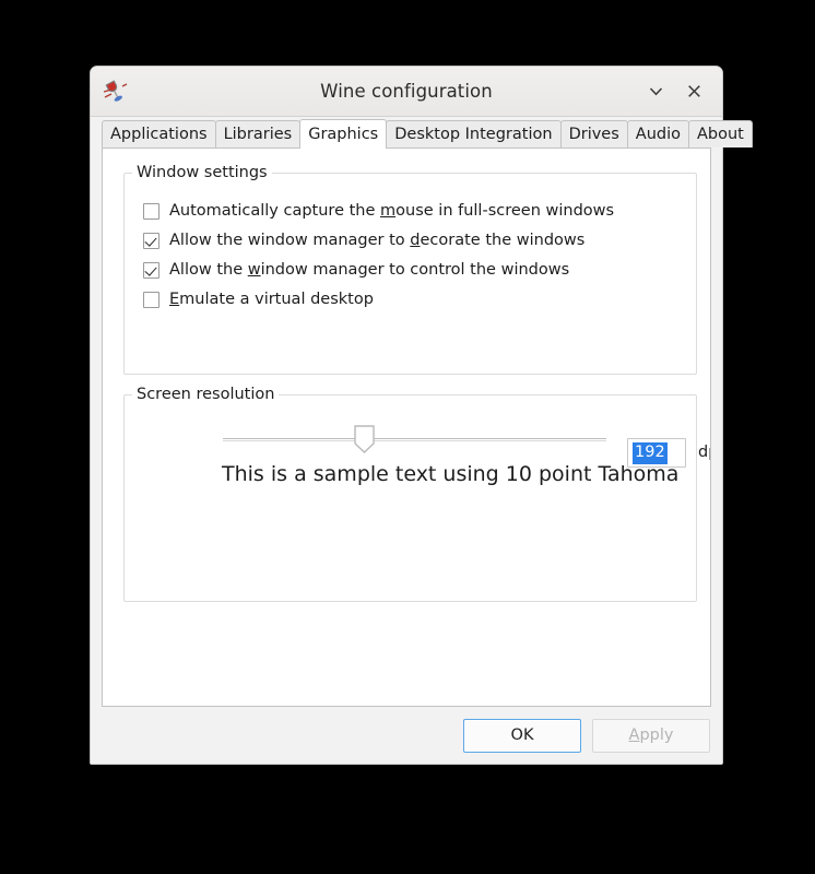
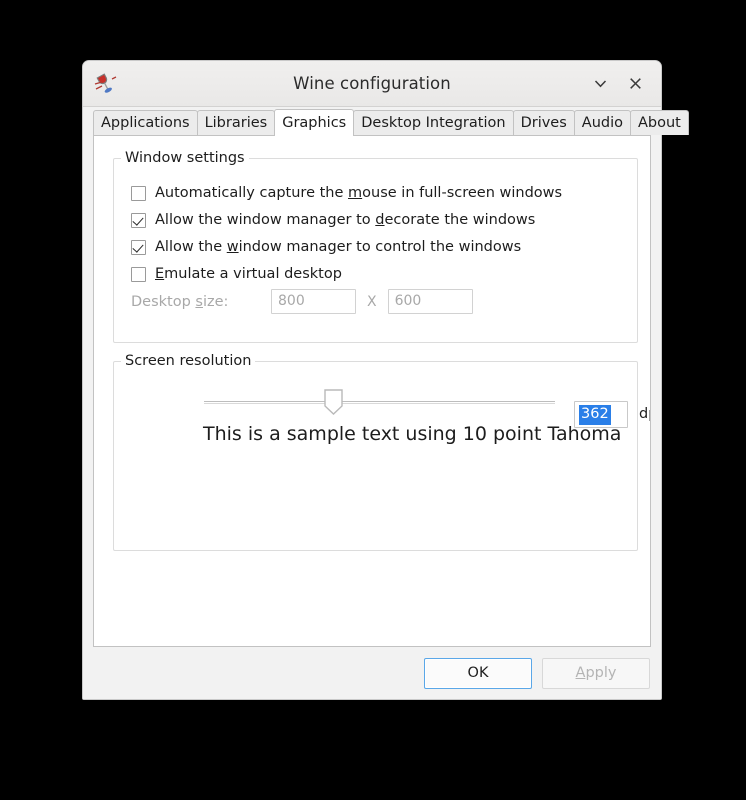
  Wine configuration
  Applications
  Libraries
  Graphics
  Desktop Integration
  Drives
  Audio
  About
  Window settings
  Automatically capture the mouse in full-screen windows
  Allow the window manager to decorate the windows
  Allow the window manager to control the windows
  Emulate a virtual desktop
+ Desktop size:
+ 800
+ X
+ 600
  Screen resolution
- 192
+ 362
  This is a sample text using 10 point Tahoma
  OK
  A
  pply
